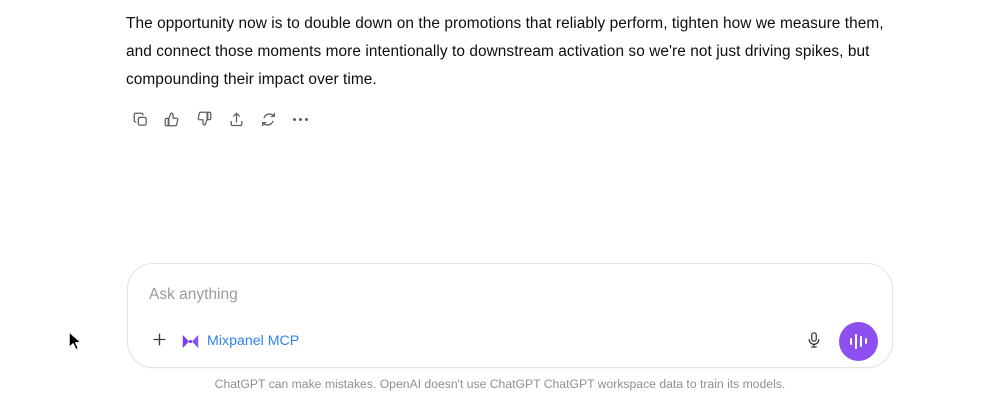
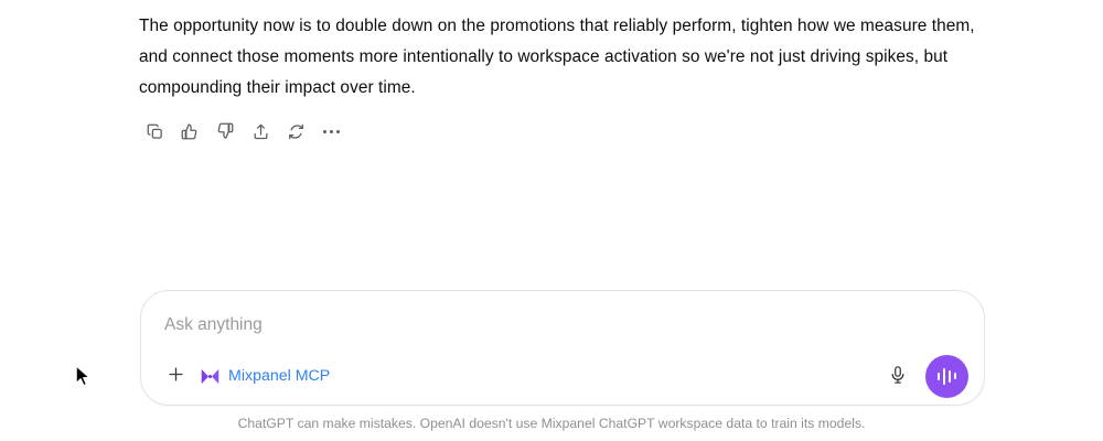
- The opportunity now is to double down on the promotions that reliably perform, tighten how we measure them, and connect those moments more intentionally to downstream activation so we're not just driving spikes, but compounding their impact over time.
+ The opportunity now is to double down on the promotions that reliably perform, tighten how we measure them, and connect those moments more intentionally to workspace activation so we're not just driving spikes, but compounding their impact over time.
  Ask anything
  Mixpanel MCP
- ChatGPT can make mistakes. OpenAI doesn't use ChatGPT ChatGPT workspace data to train its models.
+ ChatGPT can make mistakes. OpenAI doesn't use Mixpanel ChatGPT workspace data to train its models.
